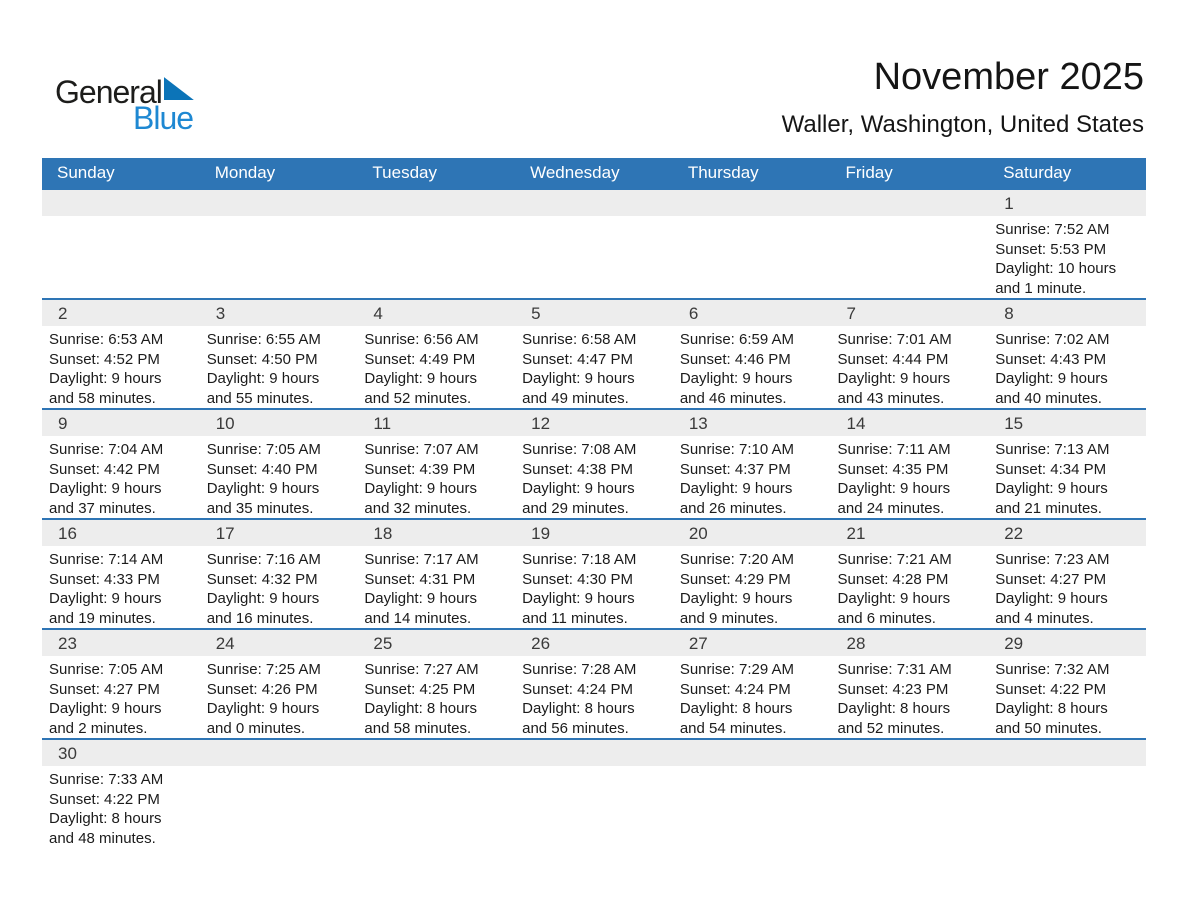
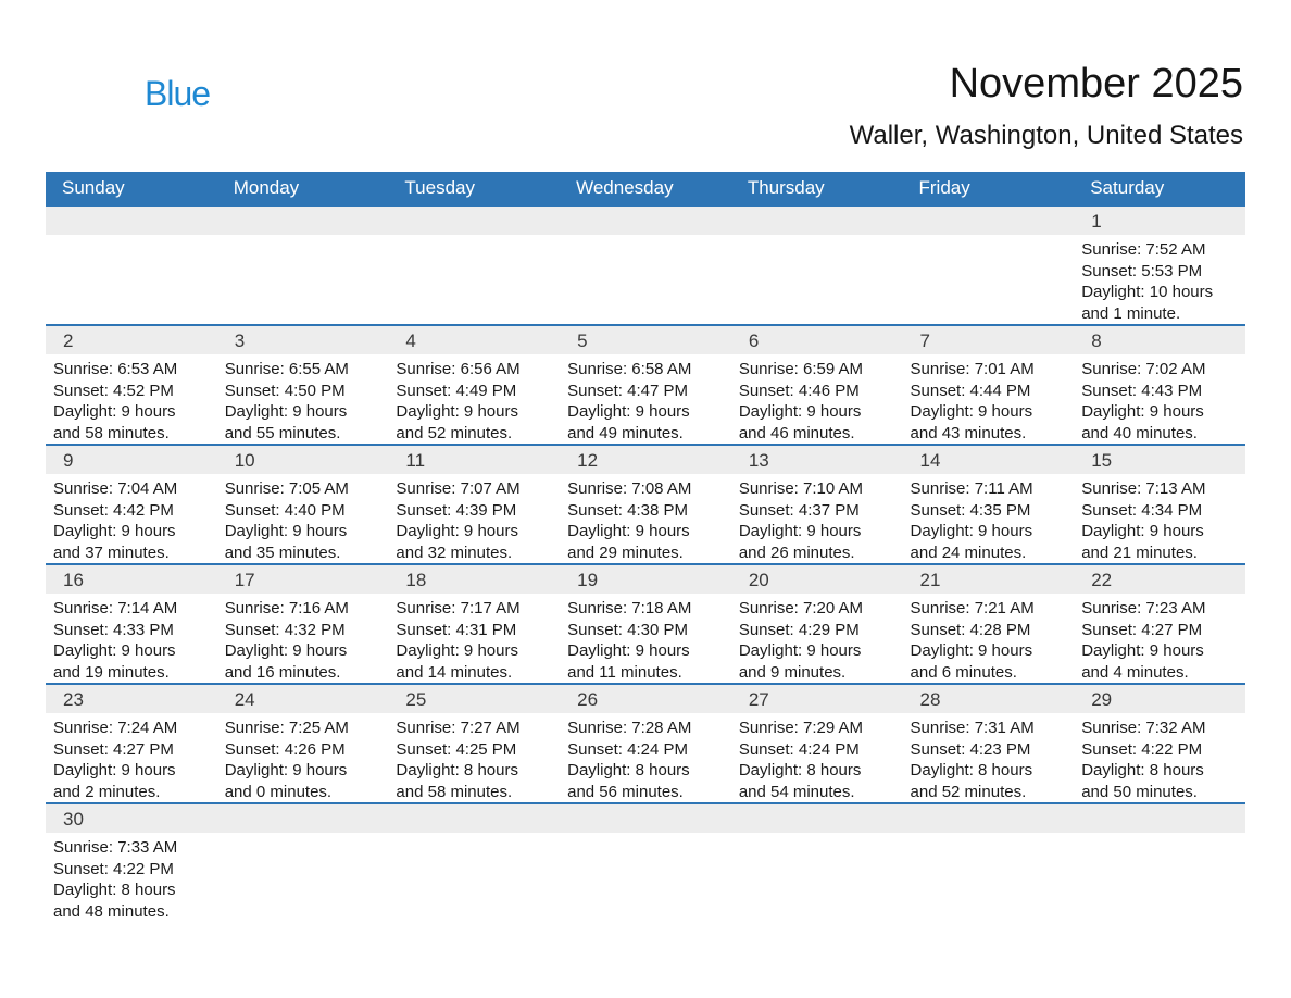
- General
  Blue
  November 2025
  Waller, Washington, United States
  Sunday	Monday	Tuesday	Wednesday	Thursday	Friday	Saturday
  						1Sunrise: 7:52 AMSunset: 5:53 PMDaylight: 10 hoursand 1 minute.
  2Sunrise: 6:53 AMSunset: 4:52 PMDaylight: 9 hoursand 58 minutes.	3Sunrise: 6:55 AMSunset: 4:50 PMDaylight: 9 hoursand 55 minutes.	4Sunrise: 6:56 AMSunset: 4:49 PMDaylight: 9 hoursand 52 minutes.	5Sunrise: 6:58 AMSunset: 4:47 PMDaylight: 9 hoursand 49 minutes.	6Sunrise: 6:59 AMSunset: 4:46 PMDaylight: 9 hoursand 46 minutes.	7Sunrise: 7:01 AMSunset: 4:44 PMDaylight: 9 hoursand 43 minutes.	8Sunrise: 7:02 AMSunset: 4:43 PMDaylight: 9 hoursand 40 minutes.
  9Sunrise: 7:04 AMSunset: 4:42 PMDaylight: 9 hoursand 37 minutes.	10Sunrise: 7:05 AMSunset: 4:40 PMDaylight: 9 hoursand 35 minutes.	11Sunrise: 7:07 AMSunset: 4:39 PMDaylight: 9 hoursand 32 minutes.	12Sunrise: 7:08 AMSunset: 4:38 PMDaylight: 9 hoursand 29 minutes.	13Sunrise: 7:10 AMSunset: 4:37 PMDaylight: 9 hoursand 26 minutes.	14Sunrise: 7:11 AMSunset: 4:35 PMDaylight: 9 hoursand 24 minutes.	15Sunrise: 7:13 AMSunset: 4:34 PMDaylight: 9 hoursand 21 minutes.
  16Sunrise: 7:14 AMSunset: 4:33 PMDaylight: 9 hoursand 19 minutes.	17Sunrise: 7:16 AMSunset: 4:32 PMDaylight: 9 hoursand 16 minutes.	18Sunrise: 7:17 AMSunset: 4:31 PMDaylight: 9 hoursand 14 minutes.	19Sunrise: 7:18 AMSunset: 4:30 PMDaylight: 9 hoursand 11 minutes.	20Sunrise: 7:20 AMSunset: 4:29 PMDaylight: 9 hoursand 9 minutes.	21Sunrise: 7:21 AMSunset: 4:28 PMDaylight: 9 hoursand 6 minutes.	22Sunrise: 7:23 AMSunset: 4:27 PMDaylight: 9 hoursand 4 minutes.
- 23Sunrise: 7:05 AMSunset: 4:27 PMDaylight: 9 hoursand 2 minutes.	24Sunrise: 7:25 AMSunset: 4:26 PMDaylight: 9 hoursand 0 minutes.	25Sunrise: 7:27 AMSunset: 4:25 PMDaylight: 8 hoursand 58 minutes.	26Sunrise: 7:28 AMSunset: 4:24 PMDaylight: 8 hoursand 56 minutes.	27Sunrise: 7:29 AMSunset: 4:24 PMDaylight: 8 hoursand 54 minutes.	28Sunrise: 7:31 AMSunset: 4:23 PMDaylight: 8 hoursand 52 minutes.	29Sunrise: 7:32 AMSunset: 4:22 PMDaylight: 8 hoursand 50 minutes.
+ 23Sunrise: 7:24 AMSunset: 4:27 PMDaylight: 9 hoursand 2 minutes.	24Sunrise: 7:25 AMSunset: 4:26 PMDaylight: 9 hoursand 0 minutes.	25Sunrise: 7:27 AMSunset: 4:25 PMDaylight: 8 hoursand 58 minutes.	26Sunrise: 7:28 AMSunset: 4:24 PMDaylight: 8 hoursand 56 minutes.	27Sunrise: 7:29 AMSunset: 4:24 PMDaylight: 8 hoursand 54 minutes.	28Sunrise: 7:31 AMSunset: 4:23 PMDaylight: 8 hoursand 52 minutes.	29Sunrise: 7:32 AMSunset: 4:22 PMDaylight: 8 hoursand 50 minutes.
  30Sunrise: 7:33 AMSunset: 4:22 PMDaylight: 8 hoursand 48 minutes.
